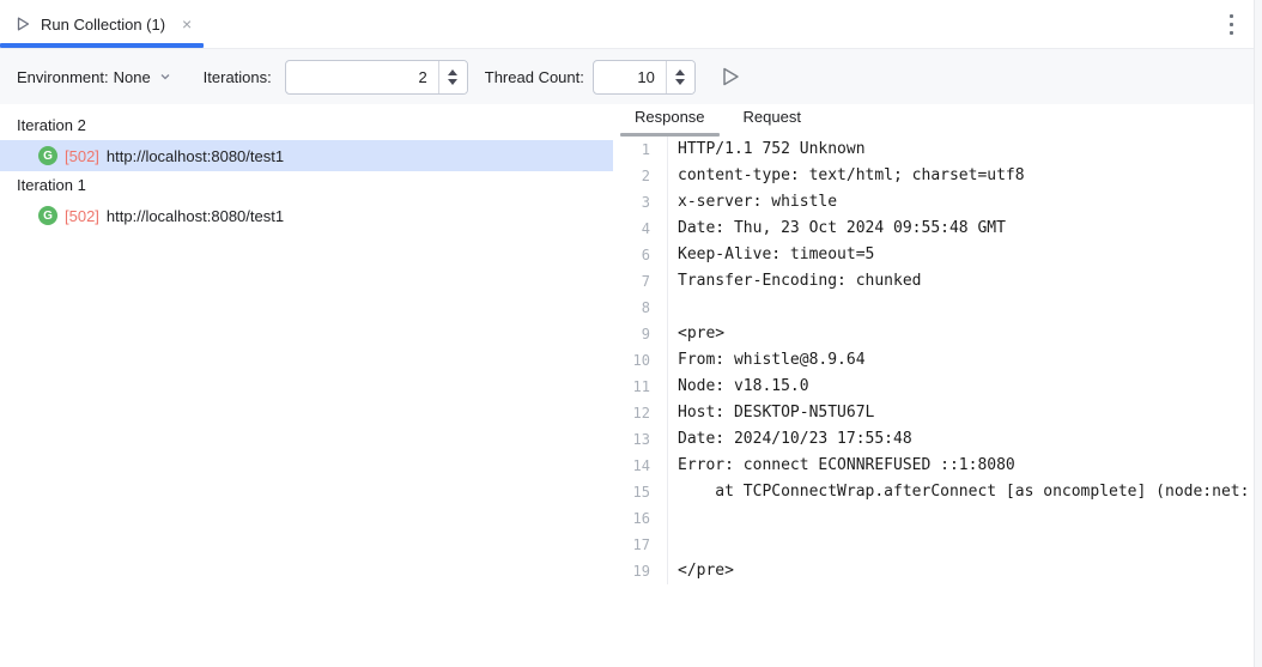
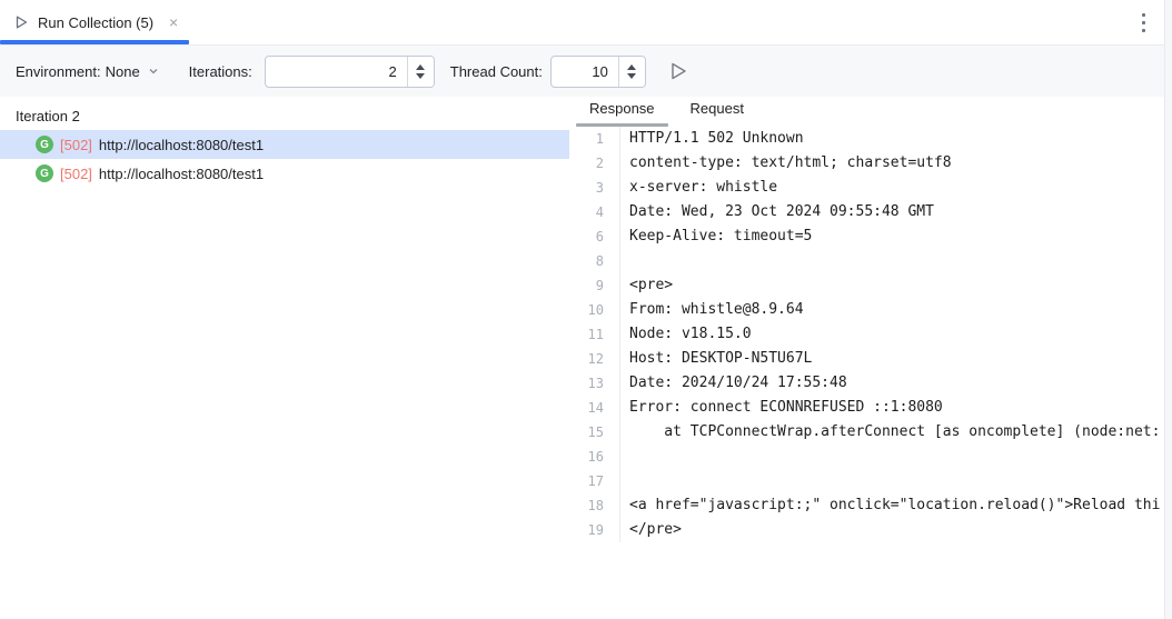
- Run Collection (1)
+ Run Collection (5)
  ×
  Environment:
  None
  Iterations:
  2
  Thread Count:
  10
  Iteration 2
  G
  [502]
  http://localhost:8080/test1
- Iteration 1
  G
  [502]
  http://localhost:8080/test1
  Response
  Request
  1
- HTTP/1.1 752 Unknown
+ HTTP/1.1 502 Unknown
  2
  content-type: text/html; charset=utf8
  3
  x-server: whistle
  4
- Date: Thu, 23 Oct 2024 09:55:48 GMT
+ Date: Wed, 23 Oct 2024 09:55:48 GMT
  6
  Keep-Alive: timeout=5
- 7
- Transfer-Encoding: chunked
  8
  9
  <pre>
  10
  From: whistle@8.9.64
  11
  Node: v18.15.0
  12
  Host: DESKTOP-N5TU67L
  13
- Date: 2024/10/23 17:55:48
+ Date: 2024/10/24 17:55:48
  14
  Error: connect ECONNREFUSED ::1:8080
  15
  at TCPConnectWrap.afterConnect [as oncomplete] (node:net:
  16
  17
+ 18
+ <a href="javascript:;" onclick="location.reload()">Reload thi
  19
  </pre>
